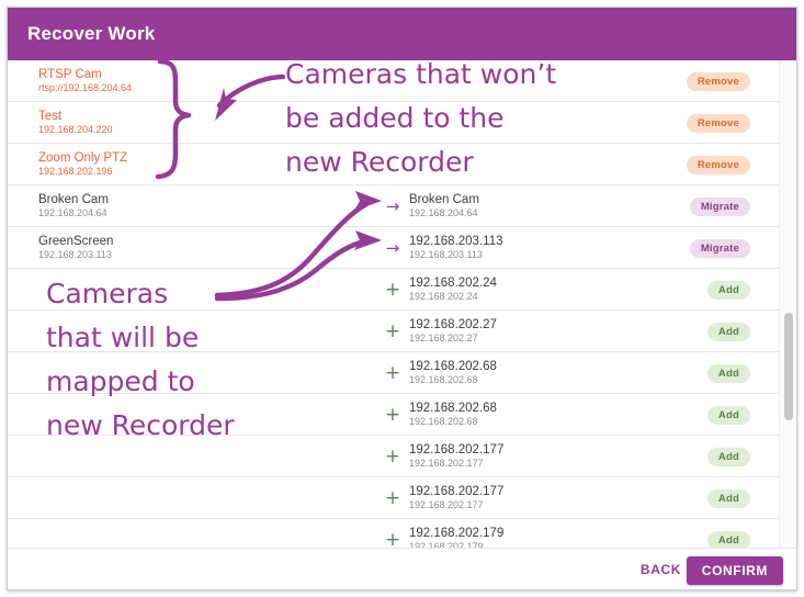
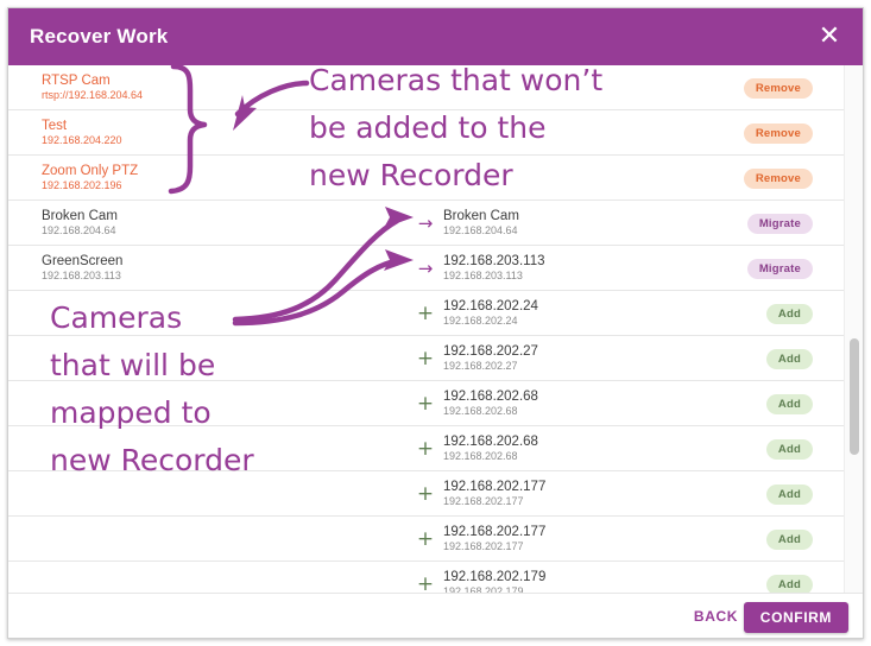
  Recover Work
+ ✕
  RTSP Cam
  rtsp://192.168.204.64
  Remove
  Test
  192.168.204.220
  Remove
  Zoom Only PTZ
  192.168.202.196
  Remove
  Broken Cam
  192.168.204.64
  →
  Broken Cam
  192.168.204.64
  Migrate
  GreenScreen
  192.168.203.113
  →
  192.168.203.113
  192.168.203.113
  Migrate
  +
  192.168.202.24
  192.168.202.24
  Add
  +
  192.168.202.27
  192.168.202.27
  Add
  +
  192.168.202.68
  192.168.202.68
  Add
  +
  192.168.202.68
  192.168.202.68
  Add
  +
  192.168.202.177
  192.168.202.177
  Add
  +
  192.168.202.177
  192.168.202.177
  Add
  +
  192.168.202.179
  192.168.202.179
  Add
  BACK
  CONFIRM
  Cameras that won’t
  be added to the
  new Recorder
  Cameras
  that will be
  mapped to
  new Recorder
